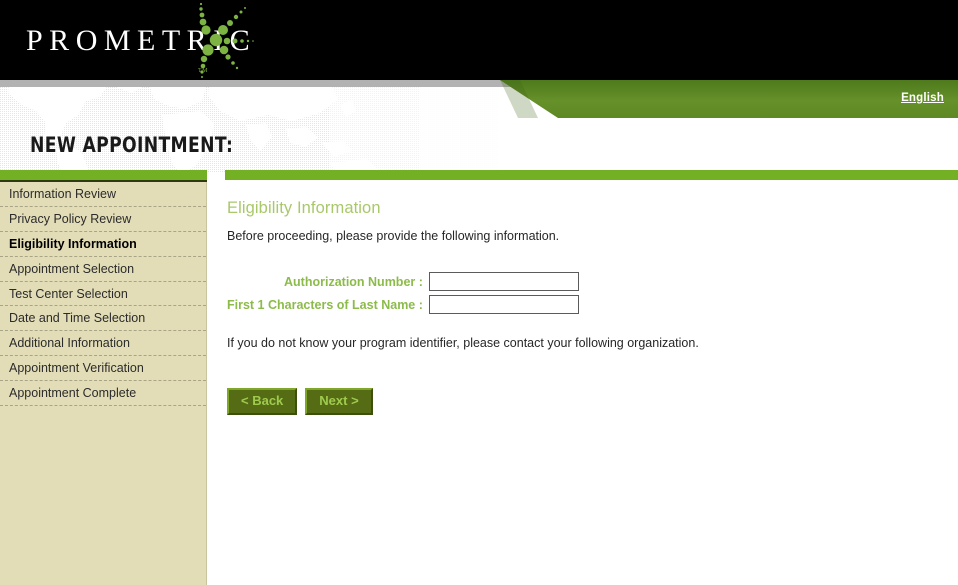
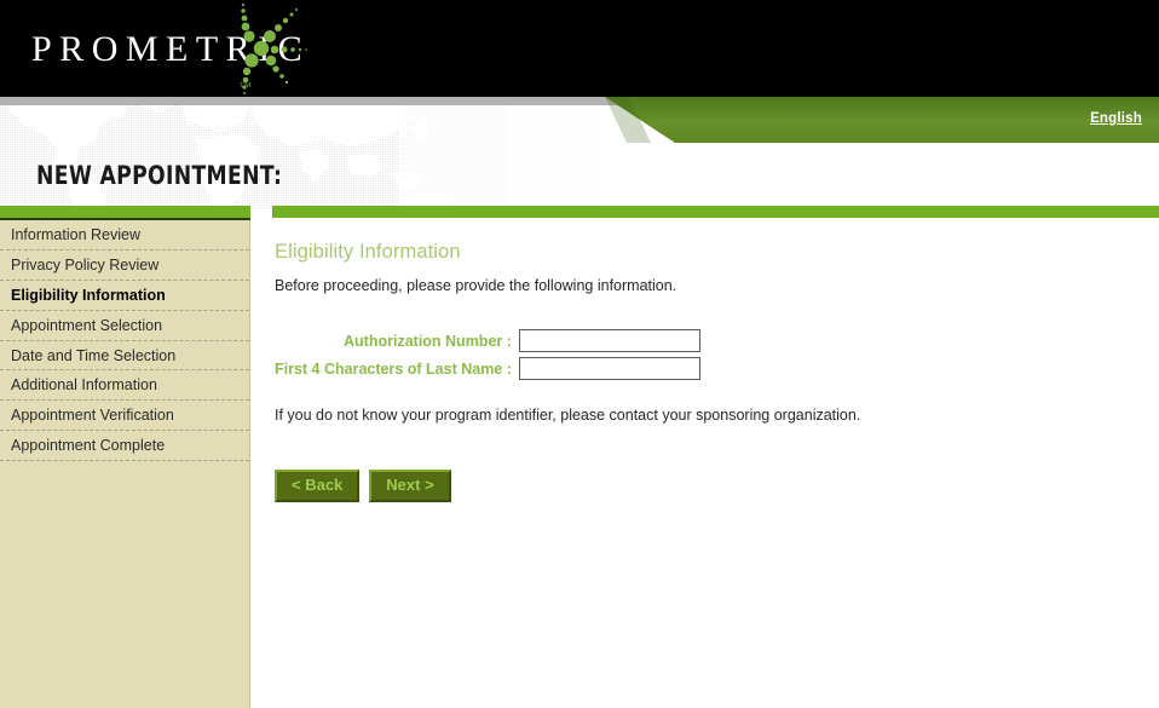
  PROMETR
  English
  NEW APPOINTMENT:
  Information Review
  Privacy Policy Review
  Eligibility Information
  Appointment Selection
- Test Center Selection
  Date and Time Selection
  Additional Information
  Appointment Verification
  Appointment Complete
  Eligibility Information
  Before proceeding, please provide the following information.
  Authorization Number :
- First 1 Characters of Last Name :
+ First 4 Characters of Last Name :
- If you do not know your program identifier, please contact your following organization.
+ If you do not know your program identifier, please contact your sponsoring organization.
  < Back Next >
